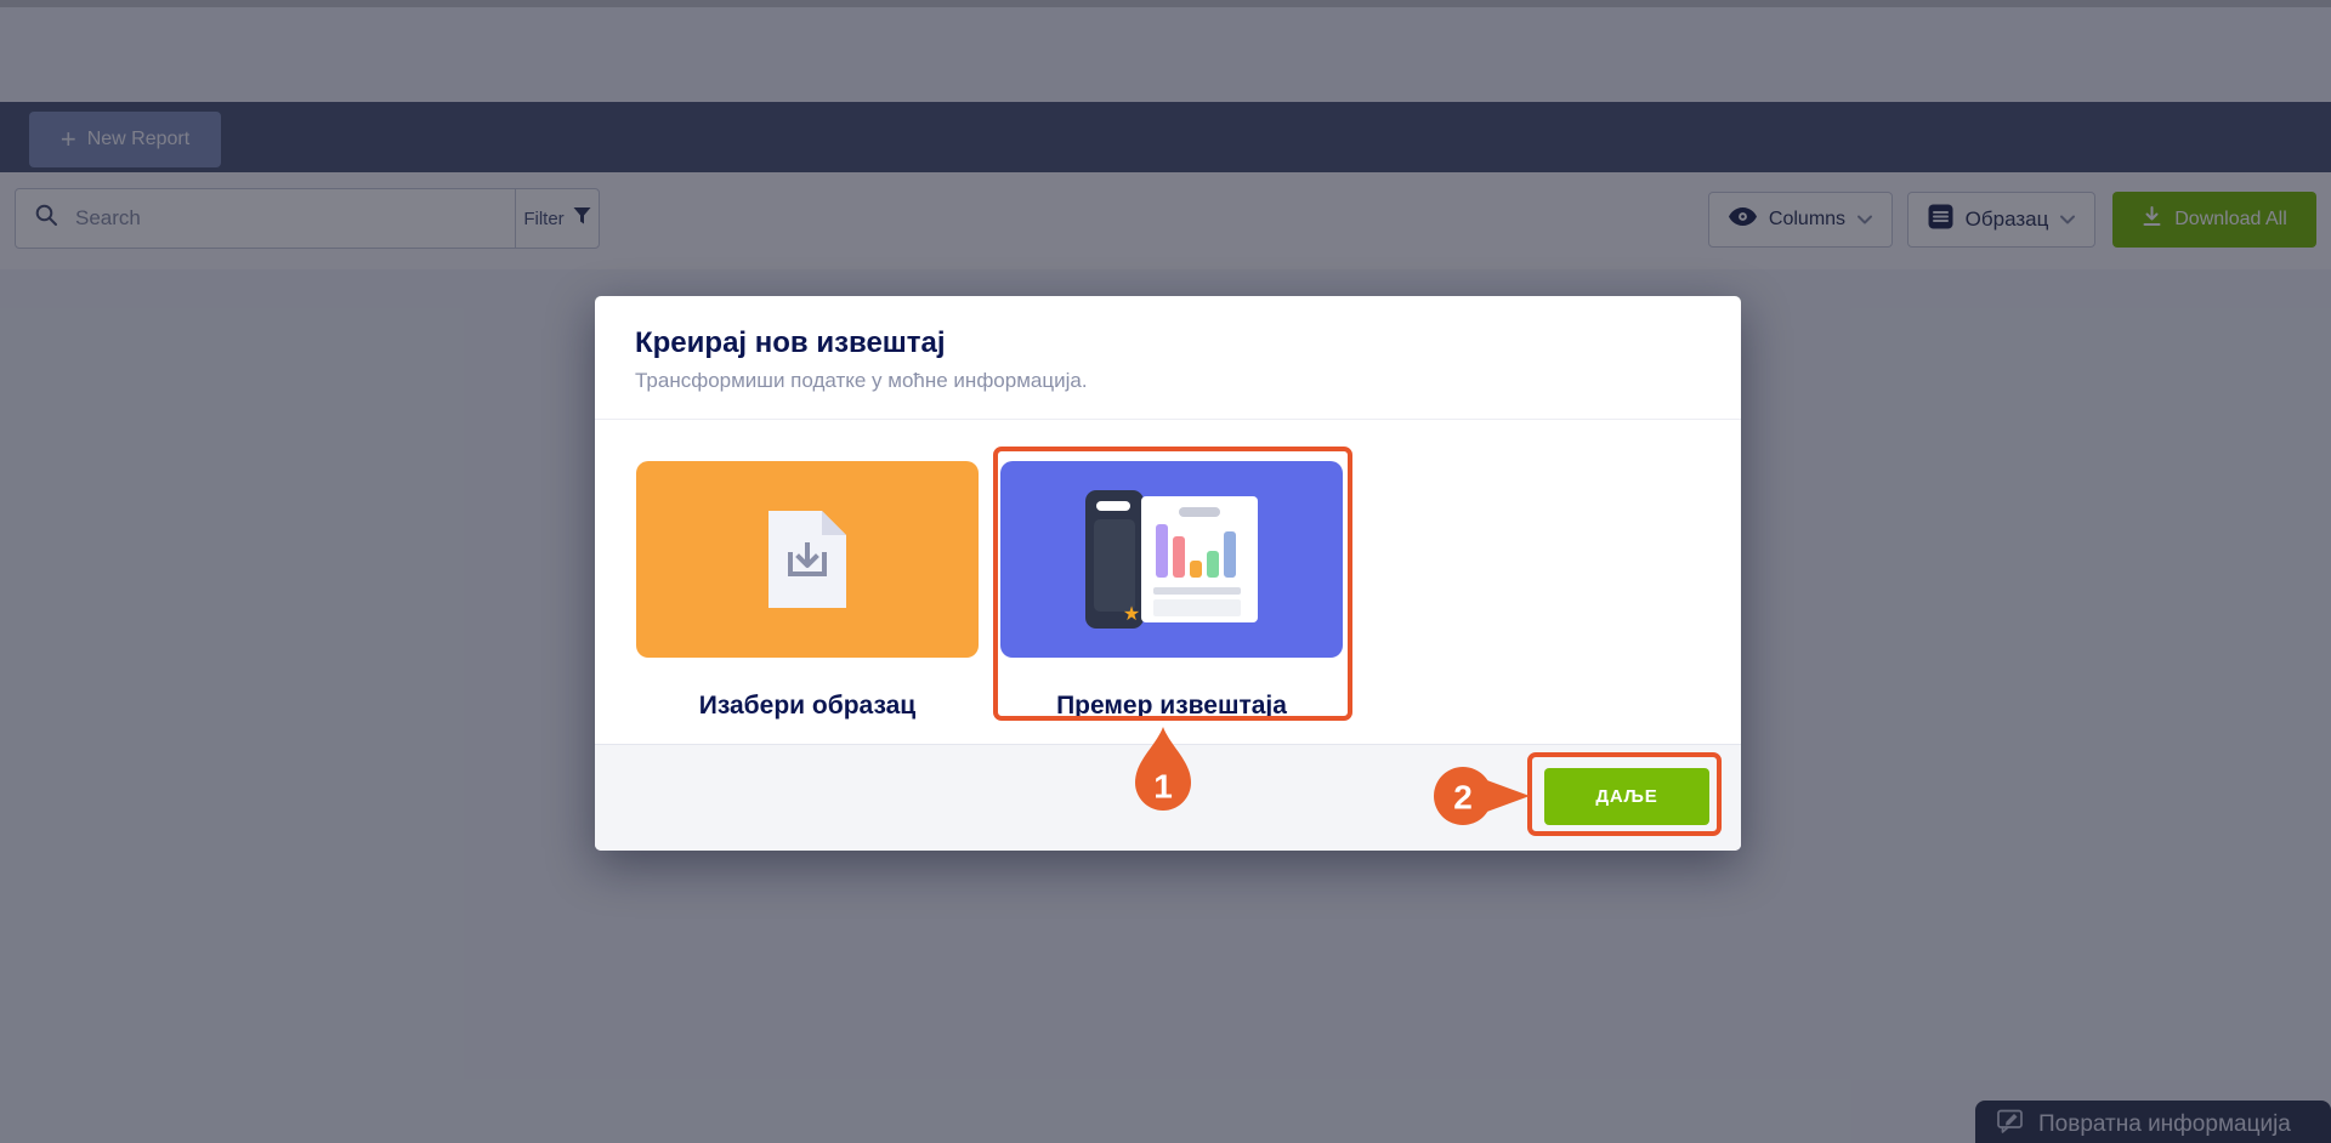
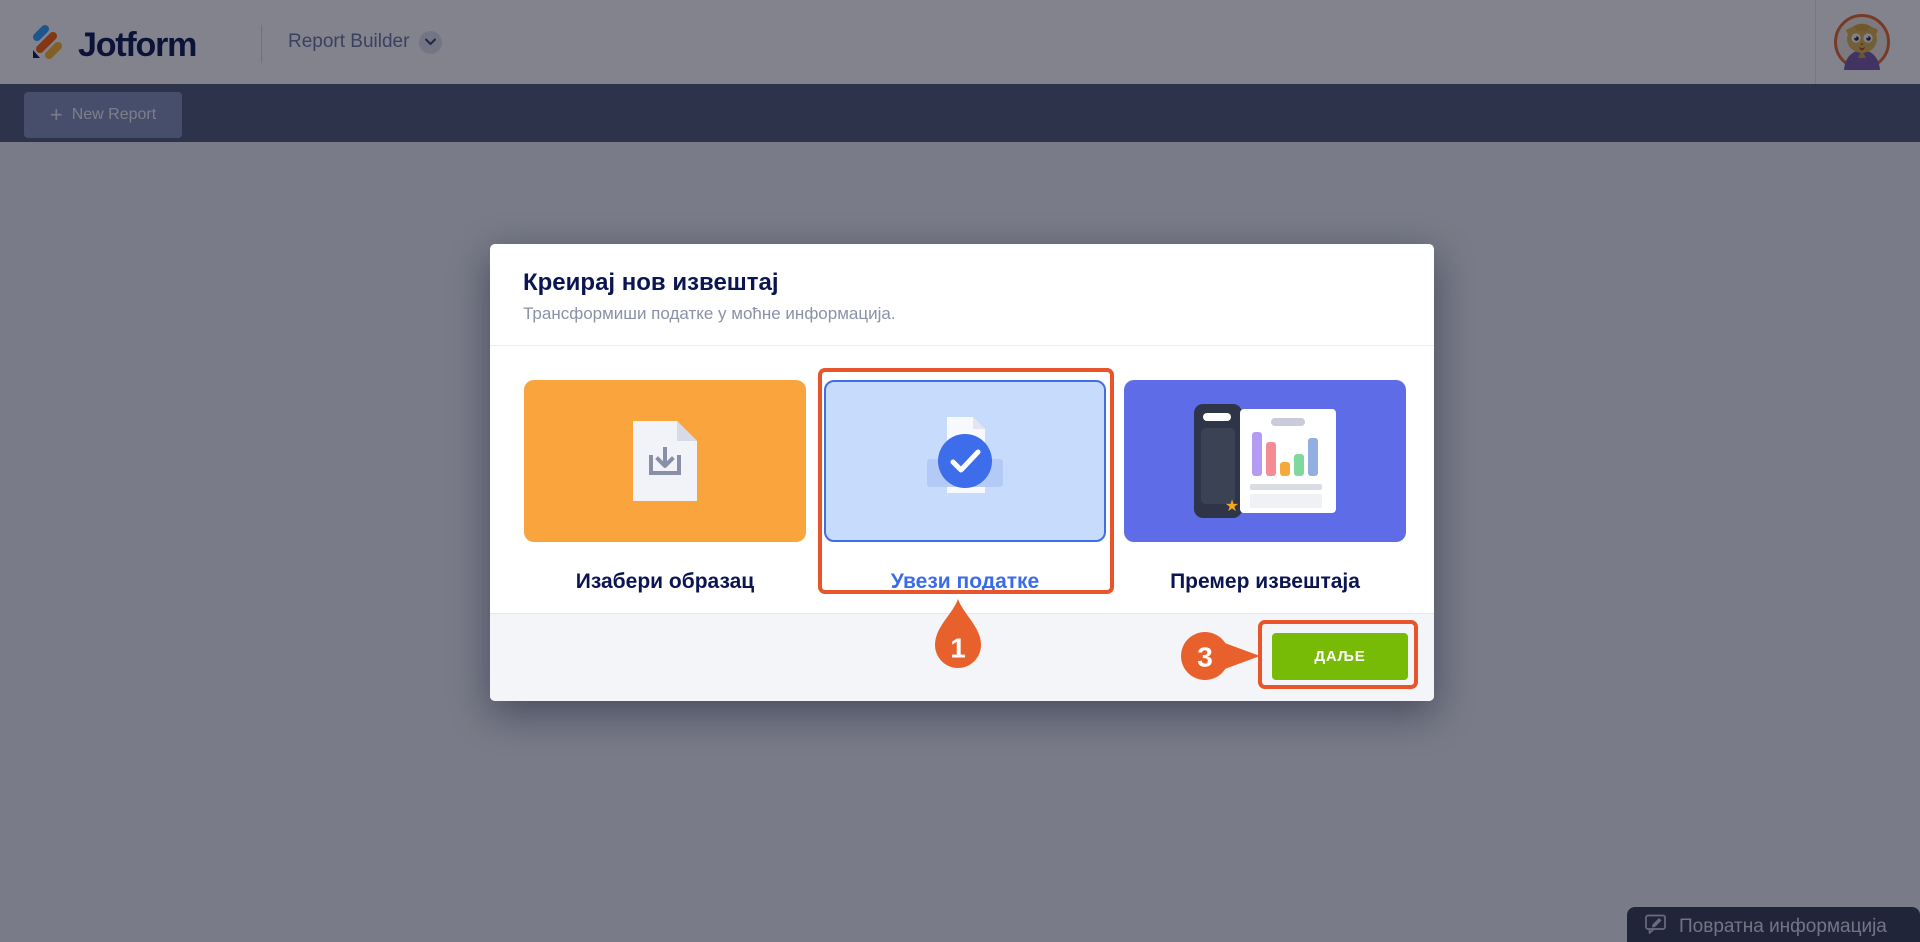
+ Jotform
+ Report Builder
  +
  New Report
- Search
- Filter
- Columns
- Образац
- Download All
  Повратна информација
  Креирај нов извештај
  Трансформиши податке у моћне информација.
  Изабери образац
+ Увези податке
  ★
  Премер извештаја
  ДАЉЕ
  1
- 2
+ 3
